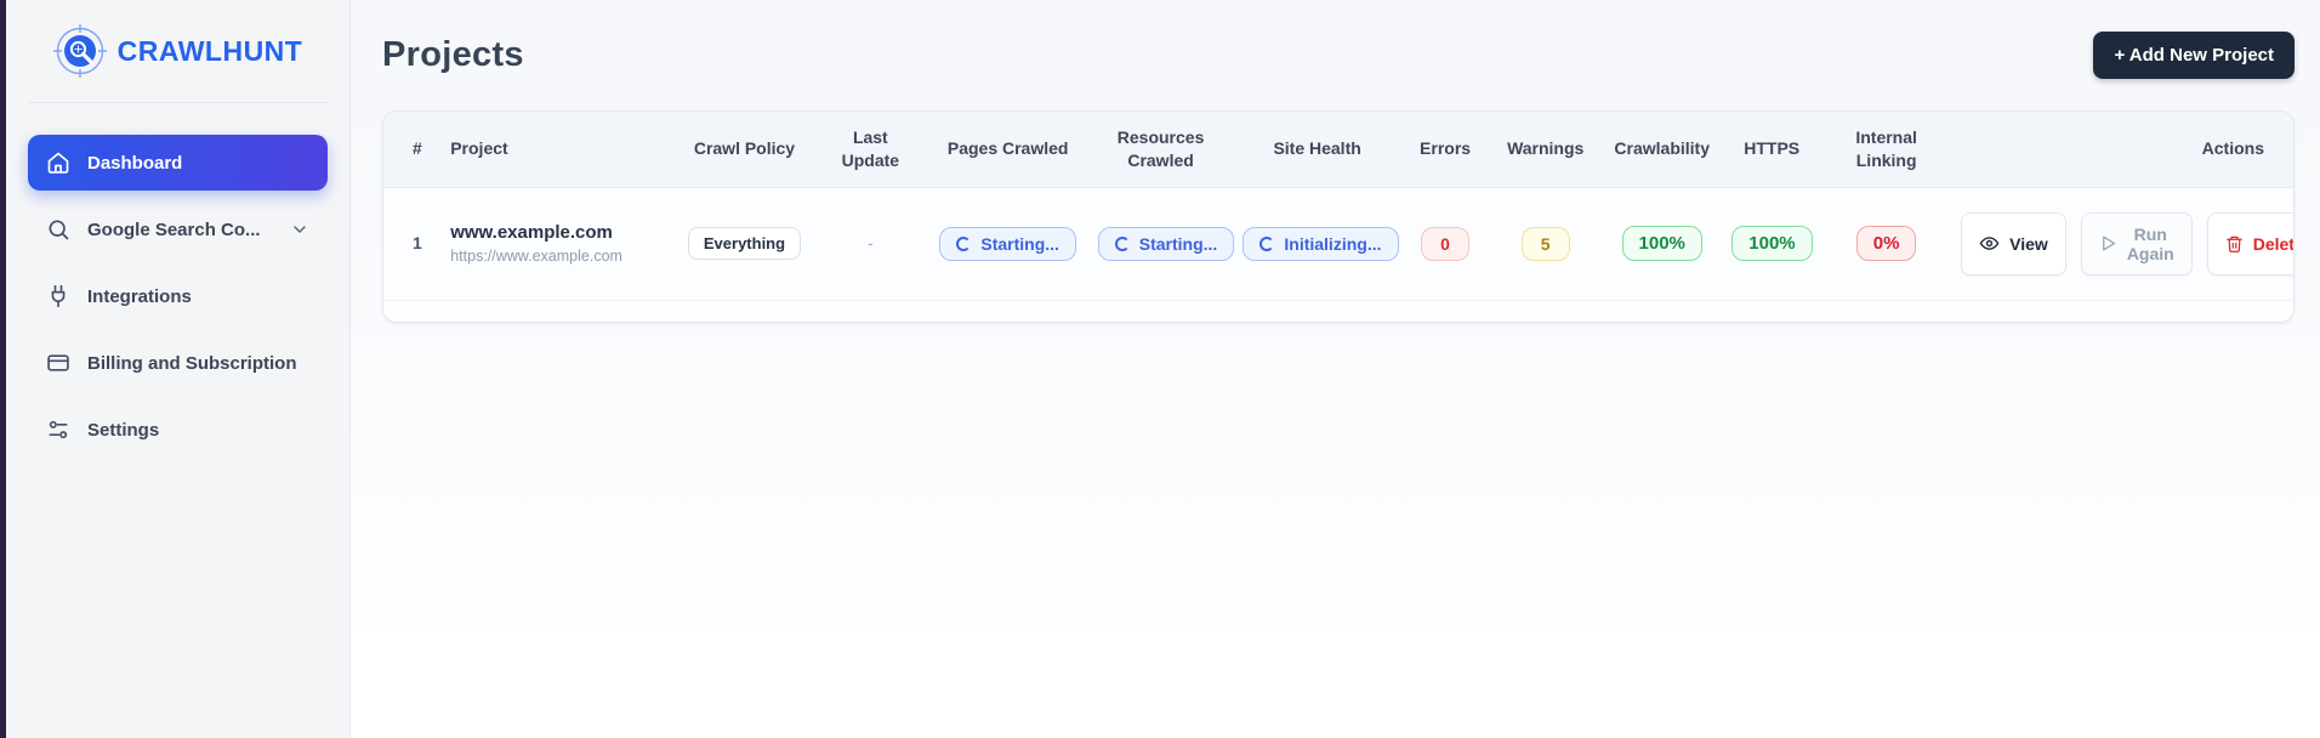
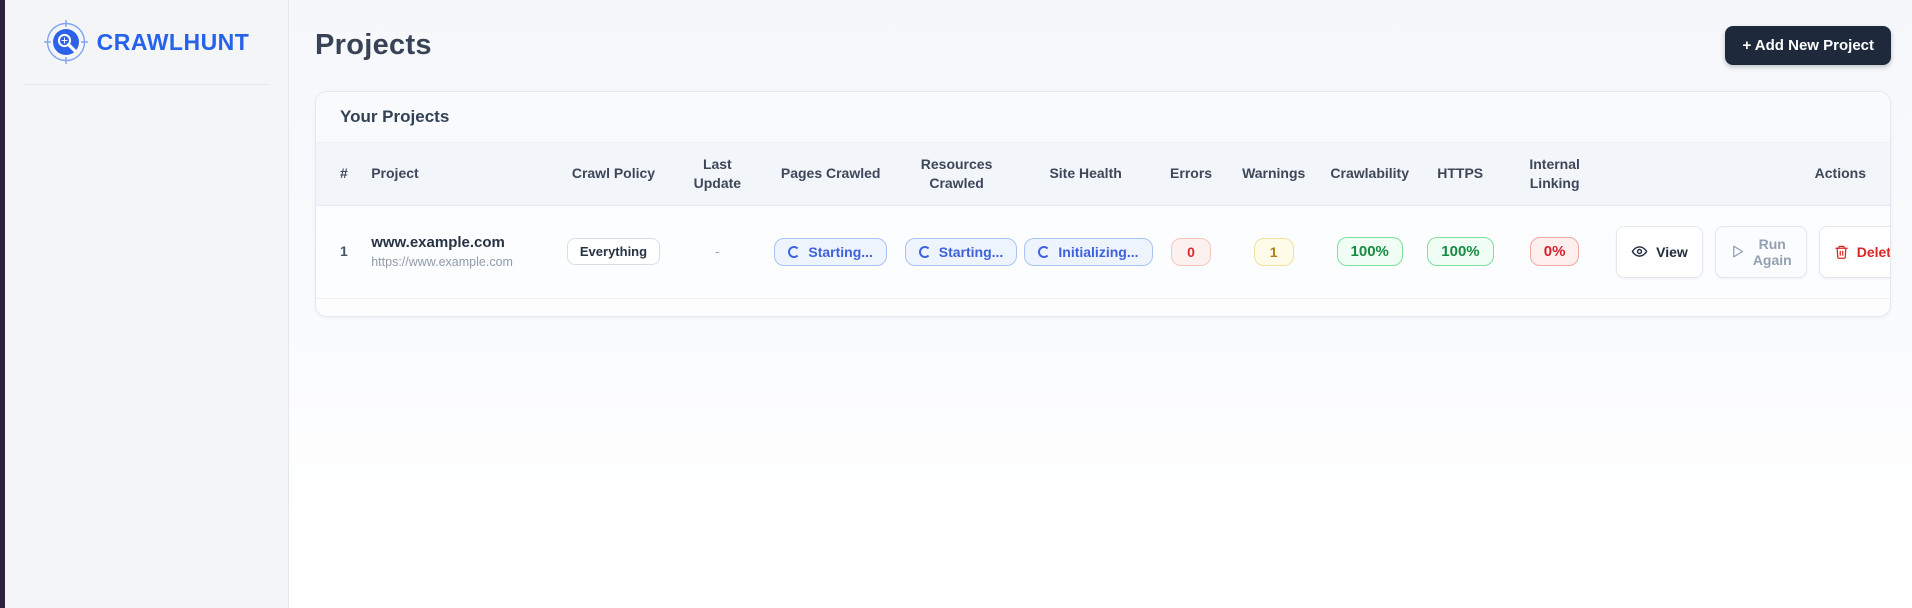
  CRAWLHUNT
- Dashboard
- Google Search Co...
- Integrations
- Billing and Subscription
- Settings
  Projects
  + Add New Project
+ Your Projects
  #	Project	Crawl Policy	Last Update	Pages Crawled	Resources Crawled	Site Health	Errors	Warnings	Crawlability	HTTPS	Internal Linking	Actions
- 1	www.example.com https://www.example.com	Everything	-	Starting...	Starting...	Initializing...	0	5	100%	100%	0%	View Run Again Delet
+ 1	www.example.com https://www.example.com	Everything	-	Starting...	Starting...	Initializing...	0	1	100%	100%	0%	View Run Again Delet
